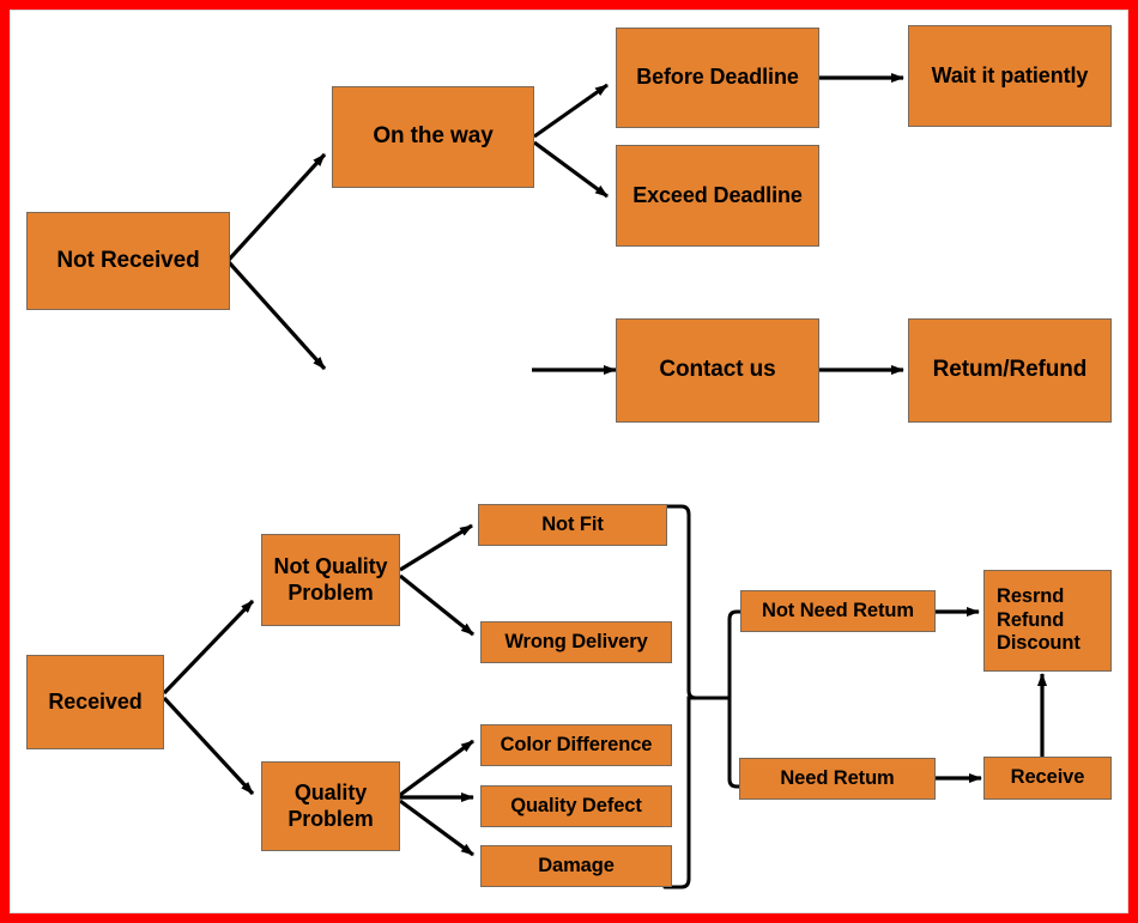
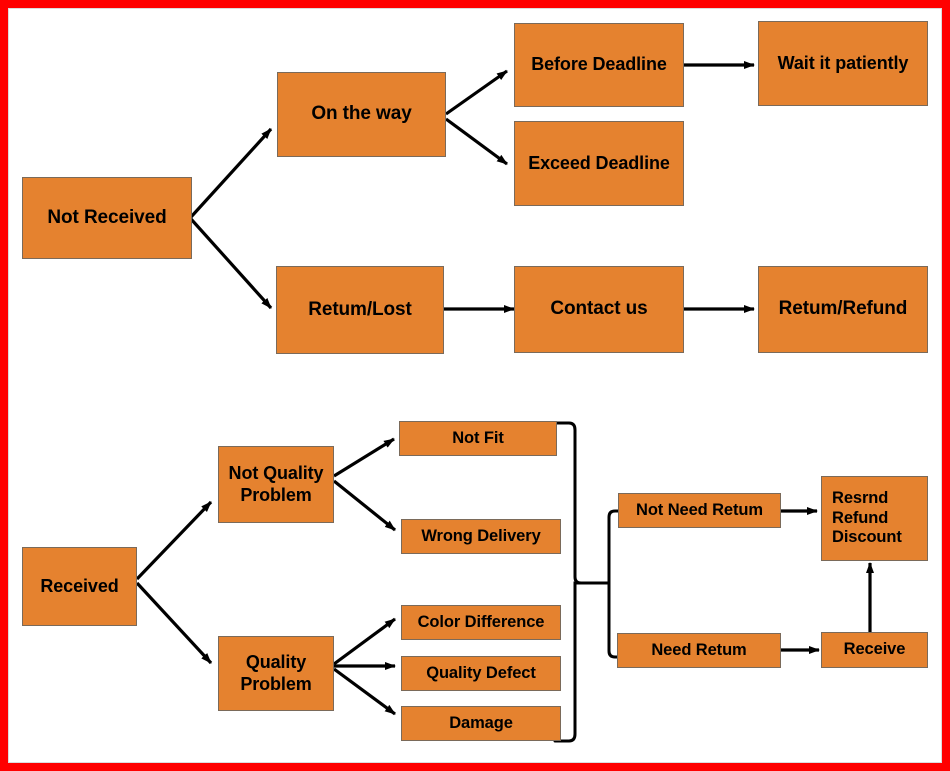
  Not Received
  On the way
  Before Deadline
  Wait it patiently
  Exceed Deadline
+ Retum/Lost
  Contact us
  Retum/Refund
  Received
  Not Quality
  Problem
  Quality
  Problem
  Not Fit
  Wrong Delivery
  Color Difference
  Quality Defect
  Damage
  Not Need Retum
  Need Retum
  Receive
  Resrnd
  Refund
  Discount
